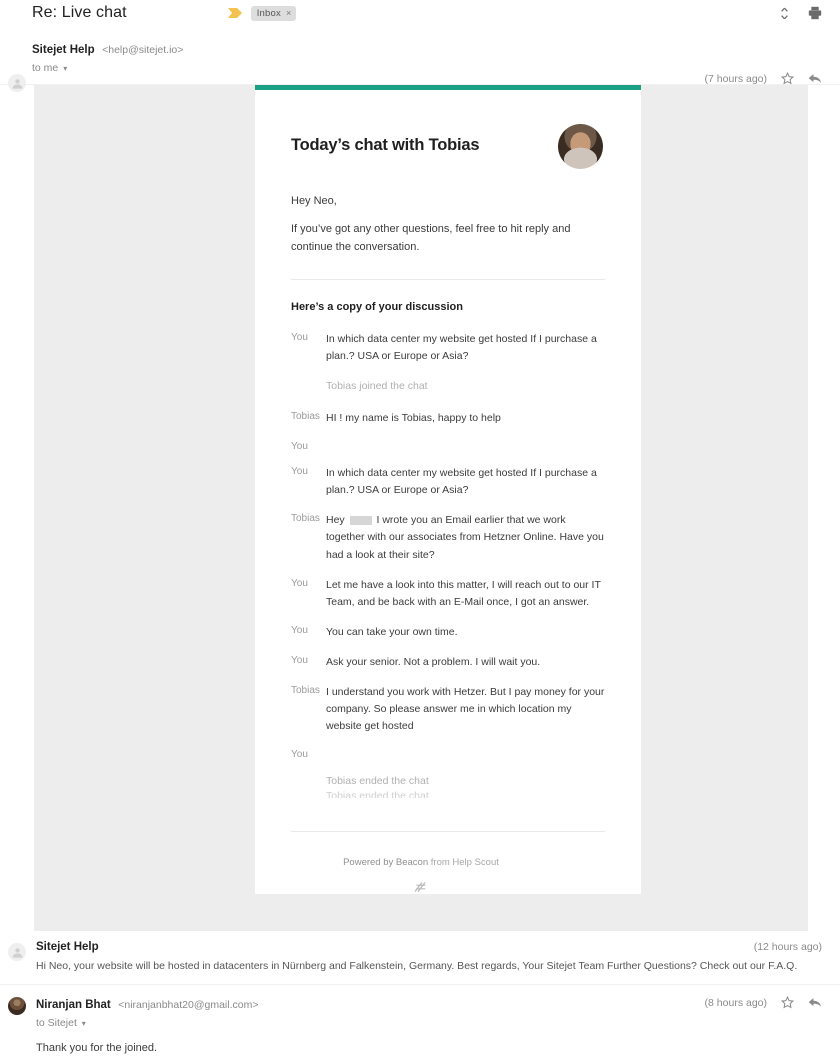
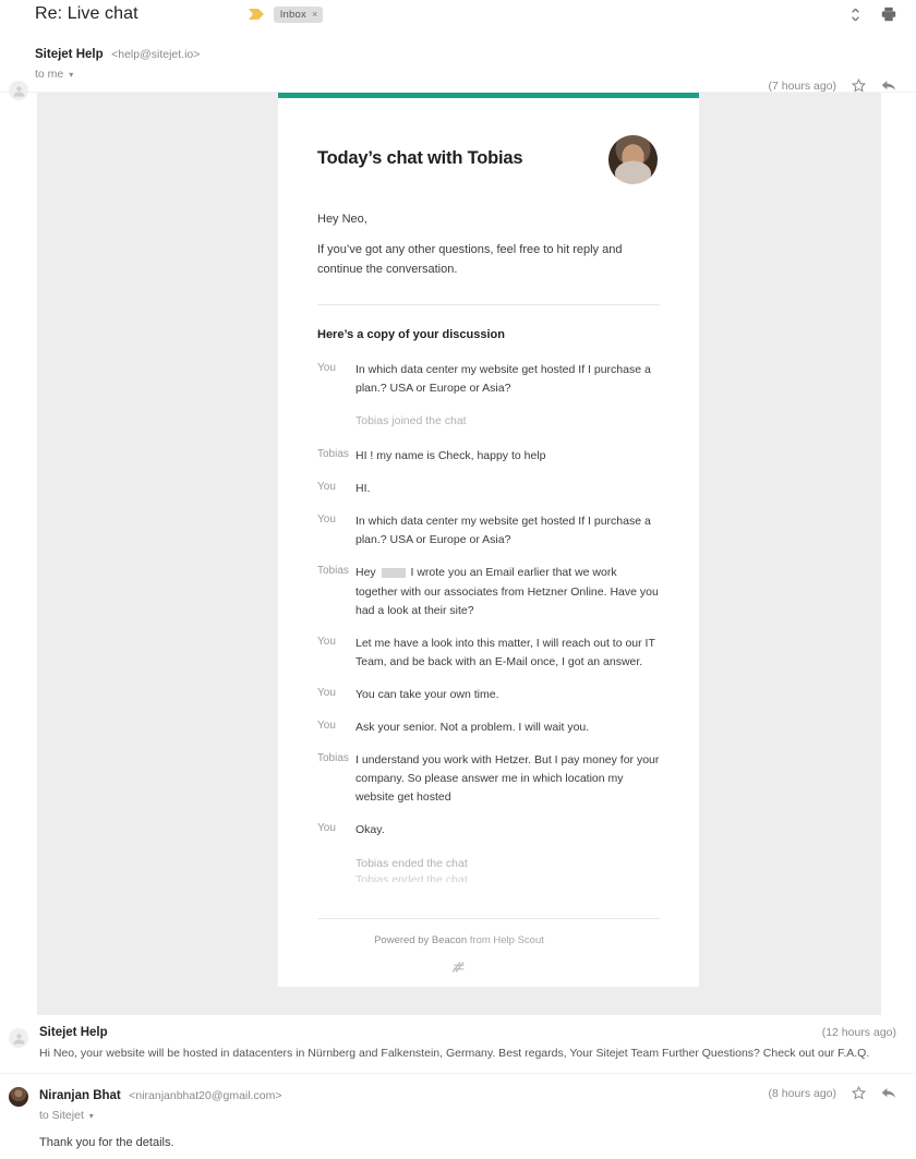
  Re: Live chat
  Inbox
  ×
  Sitejet Help <help@sitejet.io>
  to me ▾
  (7 hours ago)
  Today’s chat with Tobias
  Hey Neo,
  If you’ve got any other questions, feel free to hit reply and continue the conversation.
  Here’s a copy of your discussion
  You
  In which data center my website get hosted If I purchase a plan.? USA or Europe or Asia?
  Tobias joined the chat
  Tobias
- HI ! my name is Tobias, happy to help
+ HI ! my name is Check, happy to help
  You
+ HI.
  You
  In which data center my website get hosted If I purchase a plan.? USA or Europe or Asia?
  Tobias
  Hey I wrote you an Email earlier that we work together with our associates from Hetzner Online. Have you had a look at their site?
  You
  Let me have a look into this matter, I will reach out to our IT Team, and be back with an E-Mail once, I got an answer.
  You
  You can take your own time.
  You
  Ask your senior. Not a problem. I will wait you.
  Tobias
  I understand you work with Hetzer. But I pay money for your company. So please answer me in which location my website get hosted
  You
+ Okay.
  Tobias ended the chat
  Tobias ended the chat
  Powered by Beacon from Help Scout
  Sitejet Help
  Hi Neo, your website will be hosted in datacenters in Nürnberg and Falkenstein, Germany. Best regards, Your Sitejet Team Further Questions? Check out our F.A.Q.
  (12 hours ago)
  Niranjan Bhat <niranjanbhat20@gmail.com>
  to Sitejet ▾
  (8 hours ago)
- Thank you for the joined.
+ Thank you for the details.
